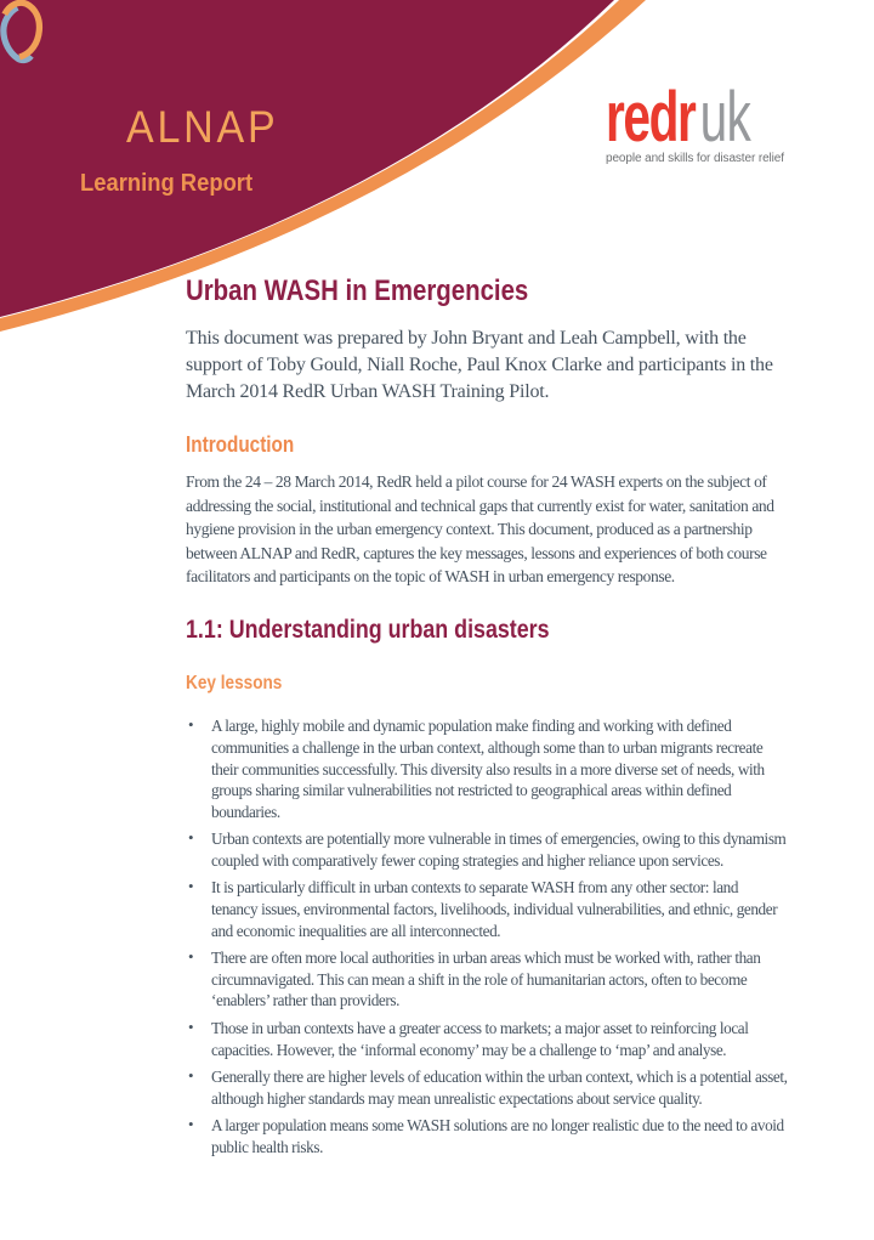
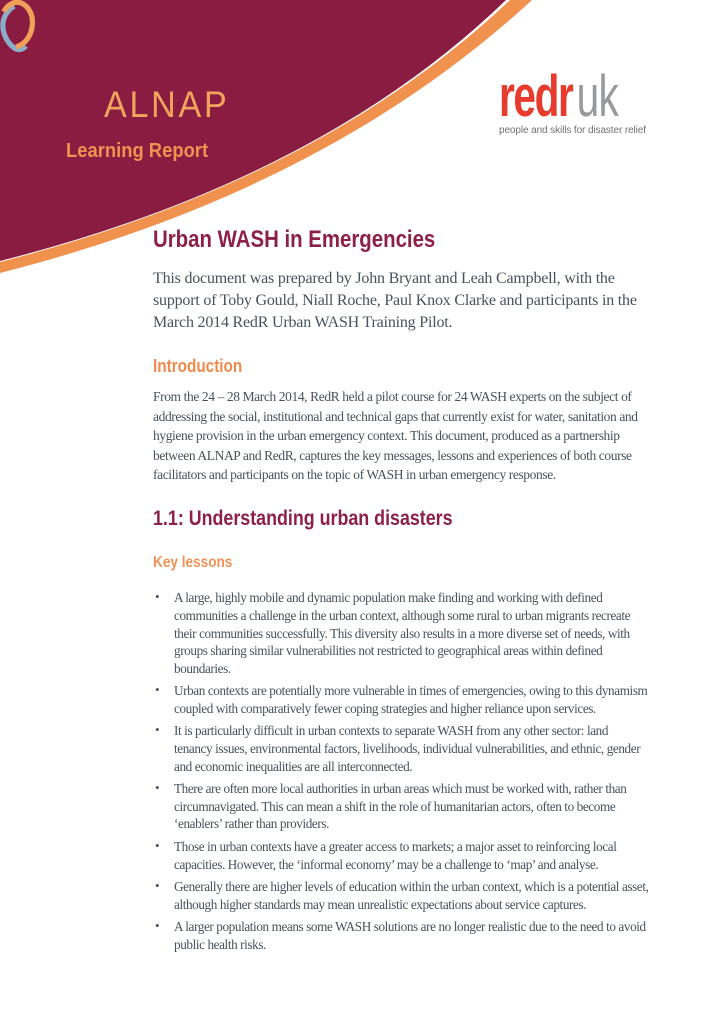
  ALNAP
  Learning Report
  redruk
  people and skills for disaster relief
  Urban WASH in Emergencies
  This document was prepared by John Bryant and Leah Campbell, with the support of Toby Gould, Niall Roche, Paul Knox Clarke and participants in the March 2014 RedR Urban WASH Training Pilot.
  Introduction
  From the 24 – 28 March 2014, RedR held a pilot course for 24 WASH experts on the subject of addressing the social, institutional and technical gaps that currently exist for water, sanitation and hygiene provision in the urban emergency context. This document, produced as a partnership between ALNAP and RedR, captures the key messages, lessons and experiences of both course facilitators and participants on the topic of WASH in urban emergency response.
  1.1: Understanding urban disasters
  Key lessons
  •
- A large, highly mobile and dynamic population make finding and working with defined communities a challenge in the urban context, although some than to urban migrants recreate their communities successfully. This diversity also results in a more diverse set of needs, with groups sharing similar vulnerabilities not restricted to geographical areas within defined boundaries.
+ A large, highly mobile and dynamic population make finding and working with defined communities a challenge in the urban context, although some rural to urban migrants recreate their communities successfully. This diversity also results in a more diverse set of needs, with groups sharing similar vulnerabilities not restricted to geographical areas within defined boundaries.
  •
  Urban contexts are potentially more vulnerable in times of emergencies, owing to this dynamism coupled with comparatively fewer coping strategies and higher reliance upon services.
  •
  It is particularly difficult in urban contexts to separate WASH from any other sector: land tenancy issues, environmental factors, livelihoods, individual vulnerabilities, and ethnic, gender and economic inequalities are all interconnected.
  •
  There are often more local authorities in urban areas which must be worked with, rather than circumnavigated. This can mean a shift in the role of humanitarian actors, often to become ‘enablers’ rather than providers.
  •
  Those in urban contexts have a greater access to markets; a major asset to reinforcing local capacities. However, the ‘informal economy’ may be a challenge to ‘map’ and analyse.
  •
- Generally there are higher levels of education within the urban context, which is a potential asset, although higher standards may mean unrealistic expectations about service quality.
+ Generally there are higher levels of education within the urban context, which is a potential asset, although higher standards may mean unrealistic expectations about service captures.
  •
  A larger population means some WASH solutions are no longer realistic due to the need to avoid public health risks.
